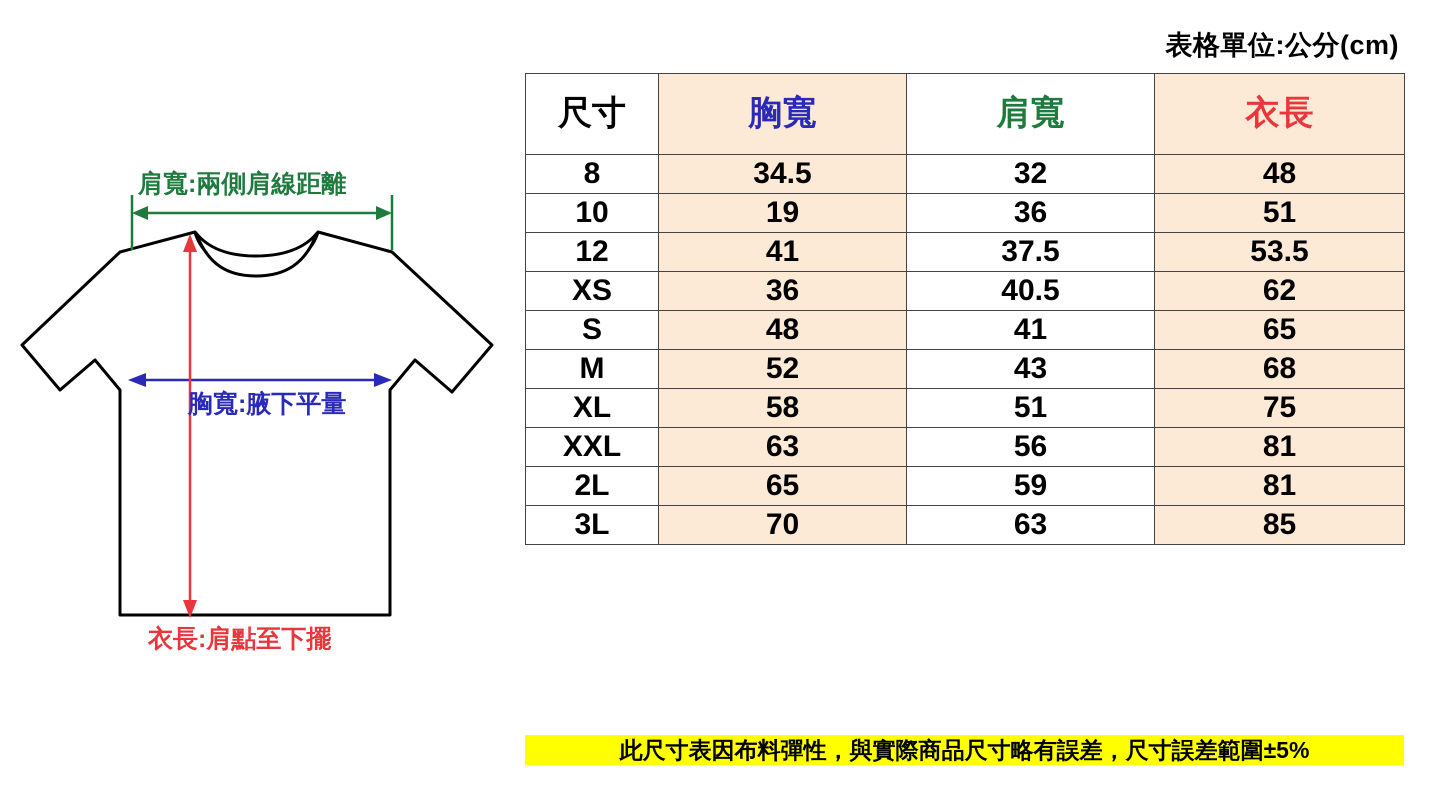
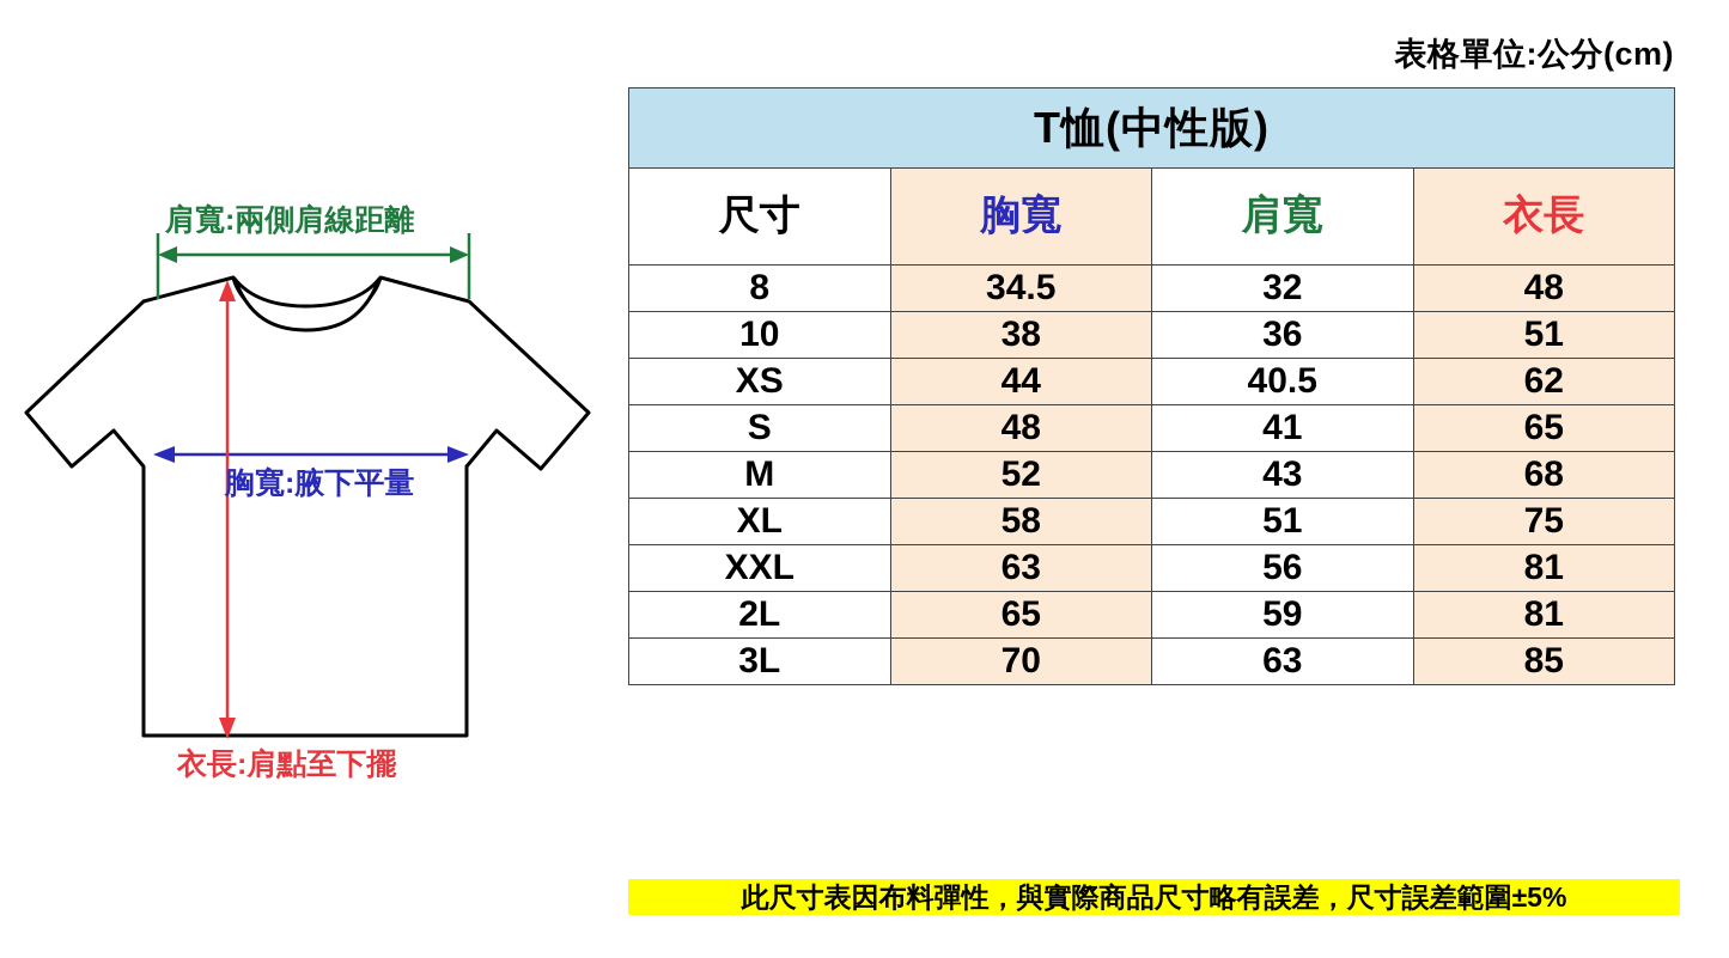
  肩寬:兩側肩線距離
  胸寬:腋下平量
  衣長:肩點至下擺
  表格單位:公分(cm)
+ T恤(中性版)
  尺寸	胸寬	肩寬	衣長
  8	34.5	32	48
- 10	19	36	51
+ 10	38	36	51
- 12	41	37.5	53.5
- XS	36	40.5	62
+ XS	44	40.5	62
  S	48	41	65
  M	52	43	68
  XL	58	51	75
  XXL	63	56	81
  2L	65	59	81
  3L	70	63	85
  此尺寸表因布料彈性，與實際商品尺寸略有誤差，尺寸誤差範圍±5%
